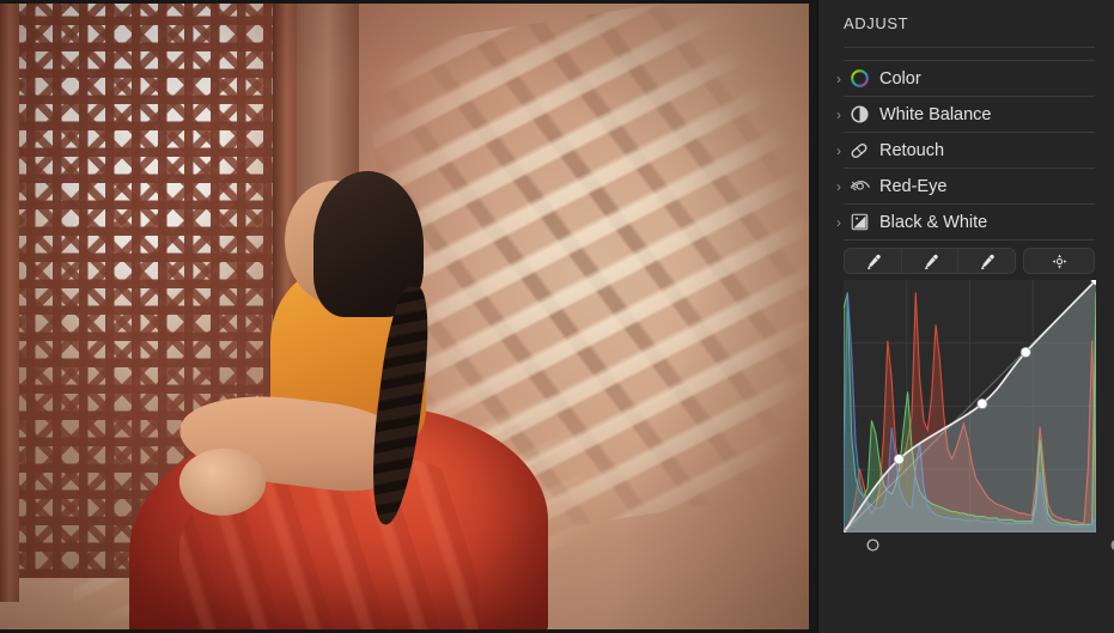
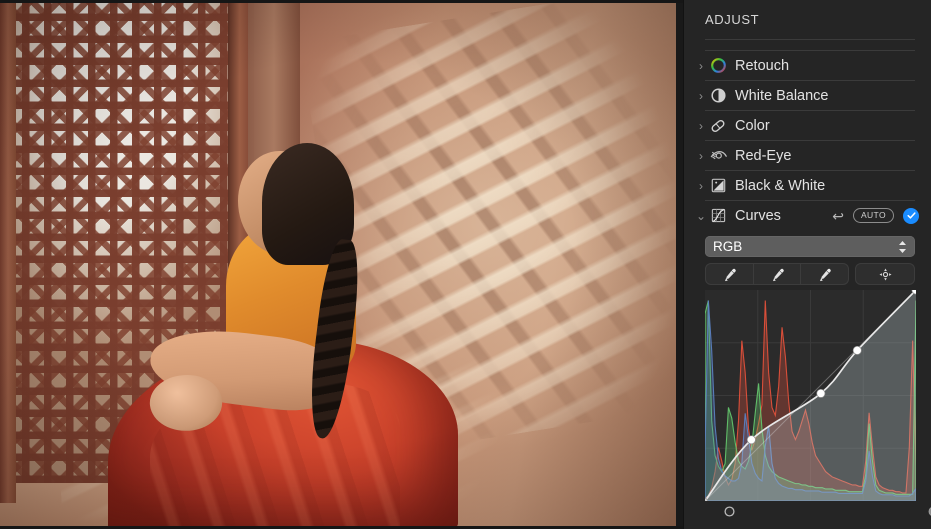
  ADJUST
  ›
- Color
+ Retouch
  ›
  White Balance
  ›
- Retouch
+ Color
  ›
  Red-Eye
  ›
  Black & White
+ ⌄
+ Curves
+ ↩
+ AUTO
+ RGB
